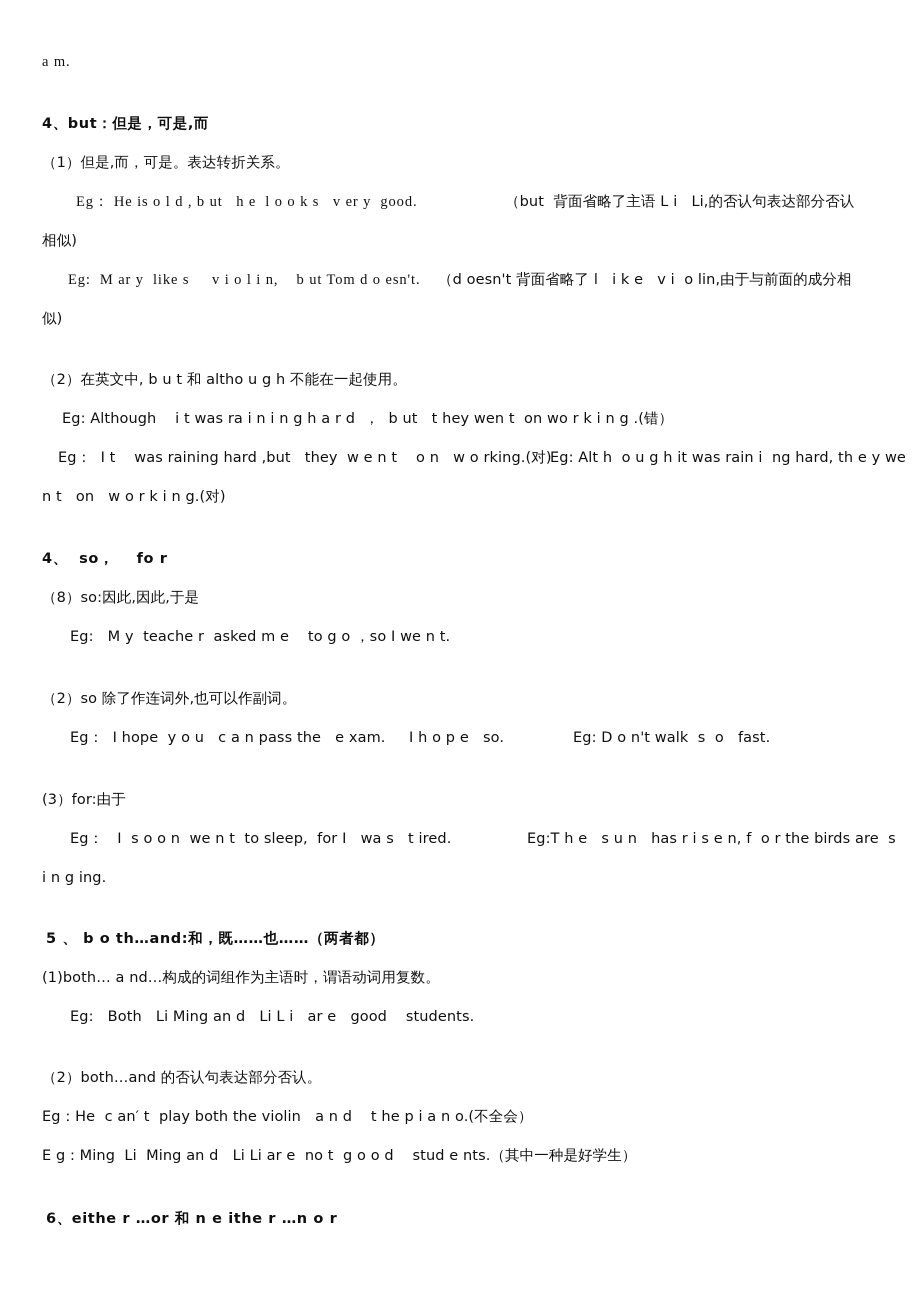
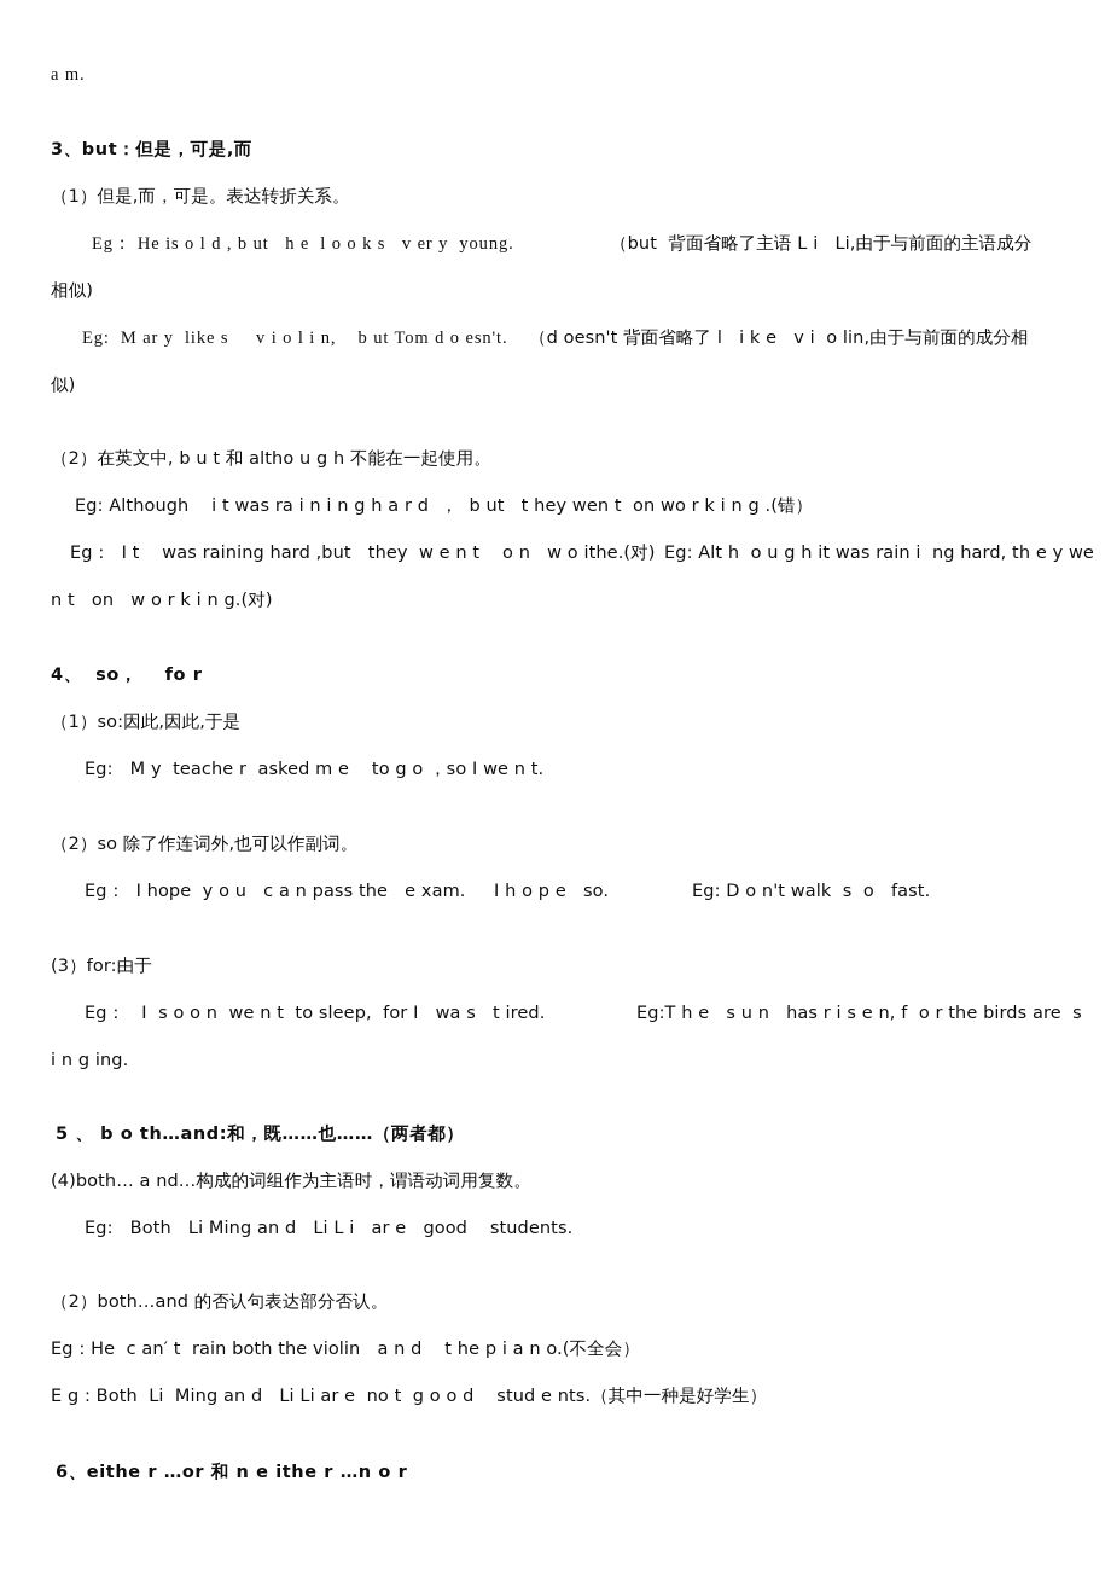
  a m.
- 4、but：但是，可是,而
+ 3、but：但是，可是,而
  （1）但是,而，可是。表达转折关系。
- Eg： He is o l d , b ut h e l o o k s v er y good.
+ Eg： He is o l d , b ut h e l o o k s v er y young.
- （but 背面省略了主语 L i Li,的否认句表达部分否认
+ （but 背面省略了主语 L i Li,由于与前面的主语成分
  相似)
  Eg: M ar y like s v i o l i n, b ut Tom d o esn't.
  （d oesn't 背面省略了 l i k e v i o lin,由于与前面的成分相
  似)
  （2）在英文中, b u t 和 altho u g h 不能在一起使用。
  Eg: Although i t was ra i n i n g h a r d ， b ut t hey wen t on wo r k i n g .(错）
- Eg： I t was raining hard ,but they w e n t o n w o rking.(对)
+ Eg： I t was raining hard ,but they w e n t o n w o ithe.(对)
  Eg: Alt h o u g h it was rain i ng hard, th e y we
  n t on w o r k i n g.(对)
  4、 so， fo r
- （8）so:因此,因此,于是
+ （1）so:因此,因此,于是
  Eg: M y teache r asked m e to g o ，so I we n t.
  （2）so 除了作连词外,也可以作副词。
  Eg： I hope y o u c a n pass the e xam. I h o p e so.
  Eg: D o n't walk s o fast.
  (3）for:由于
  Eg： I s o o n we n t to sleep, for I wa s t ired.
  Eg:T h e s u n has r i s e n, f o r the birds are s
  i n g ing.
  5 、 b o th…and:和，既……也……（两者都）
- (1)both… a nd…构成的词组作为主语时，谓语动词用复数。
+ (4)both… a nd…构成的词组作为主语时，谓语动词用复数。
  Eg: Both Li Ming an d Li L i ar e good students.
  （2）both…and 的否认句表达部分否认。
- Eg：He c an′ t play both the violin a n d t he p i a n o.(不全会）
+ Eg：He c an′ t rain both the violin a n d t he p i a n o.(不全会）
- E g : Ming Li Ming an d Li Li ar e no t g o o d stud e nts.（其中一种是好学生）
+ E g : Both Li Ming an d Li Li ar e no t g o o d stud e nts.（其中一种是好学生）
  6、eithe r …or 和 n e ithe r …n o r
